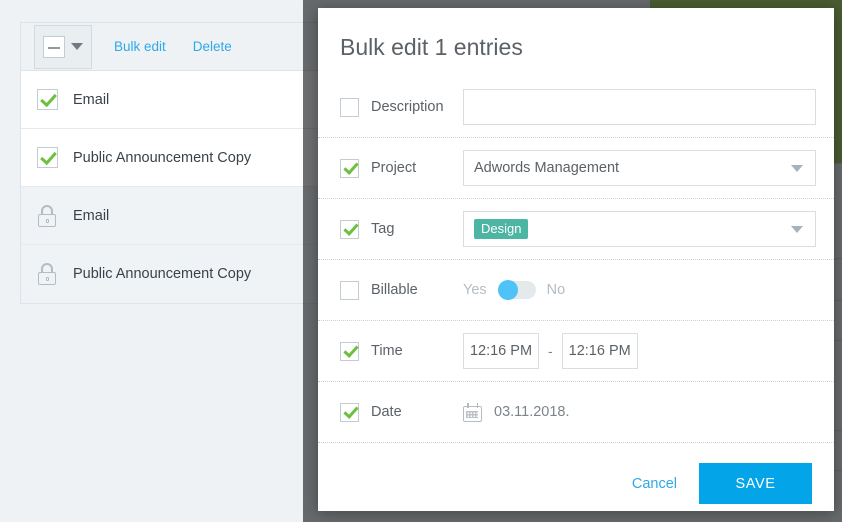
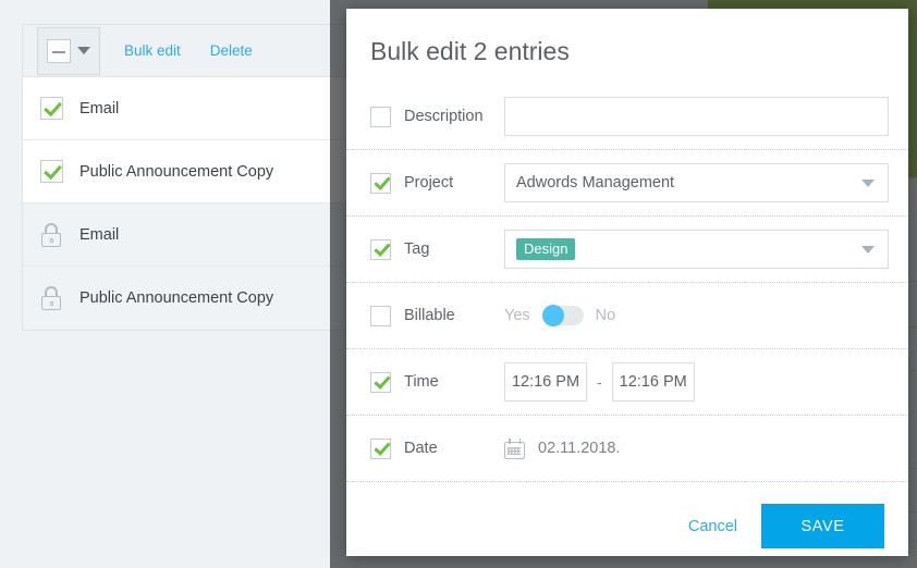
  Bulk edit
  Delete
  Email
  Public Announcement Copy
  Email
  Public Announcement Copy
- Bulk edit 1 entries
+ Bulk edit 2 entries
  Description
  Project
  Adwords Management
  Tag
  Design
  Billable
  Yes
  No
  Time
  12:16 PM
  -
  12:16 PM
  Date
- 03.11.2018.
+ 02.11.2018.
  Cancel
  SAVE
